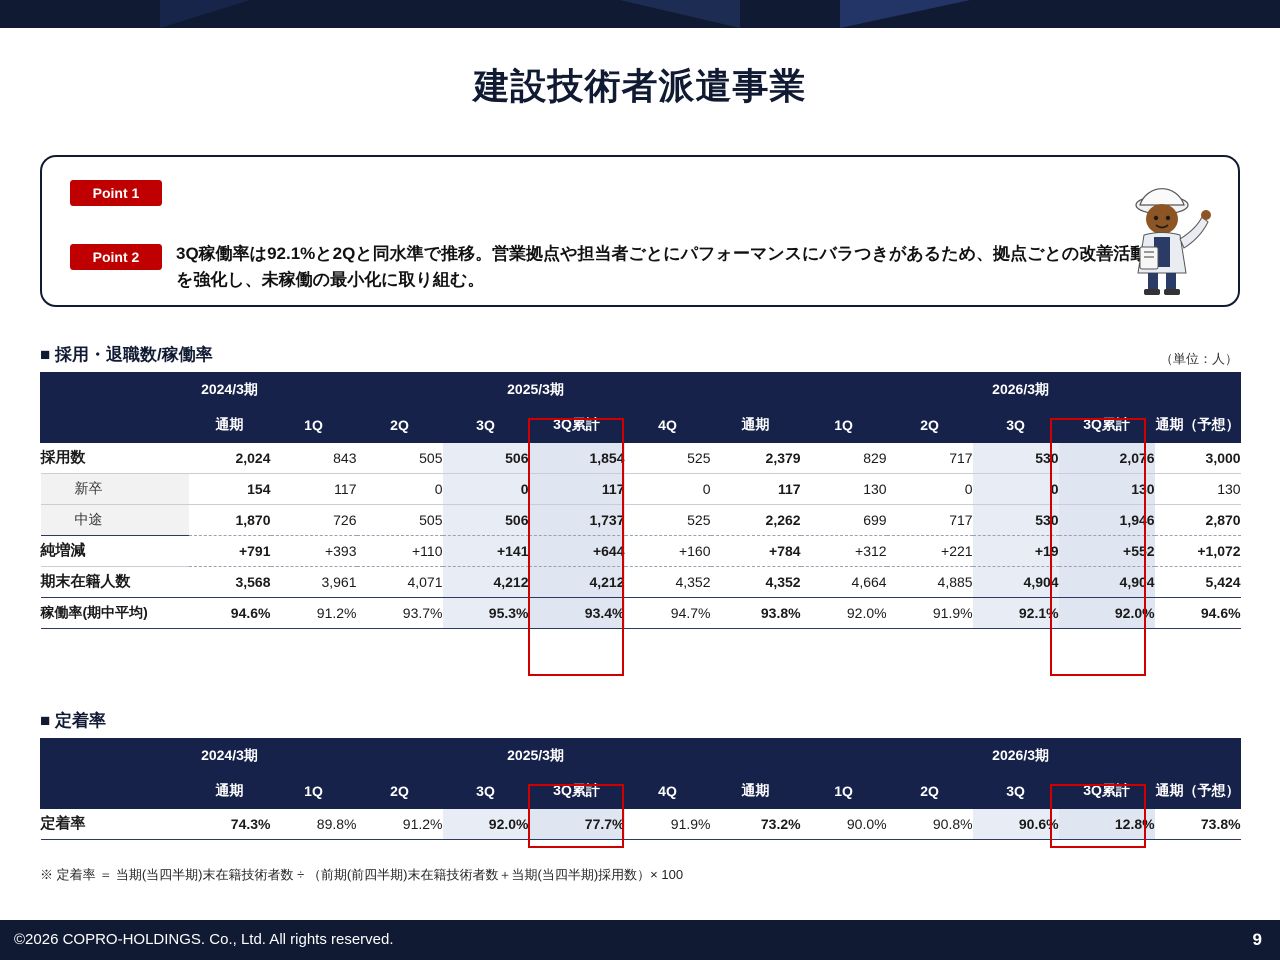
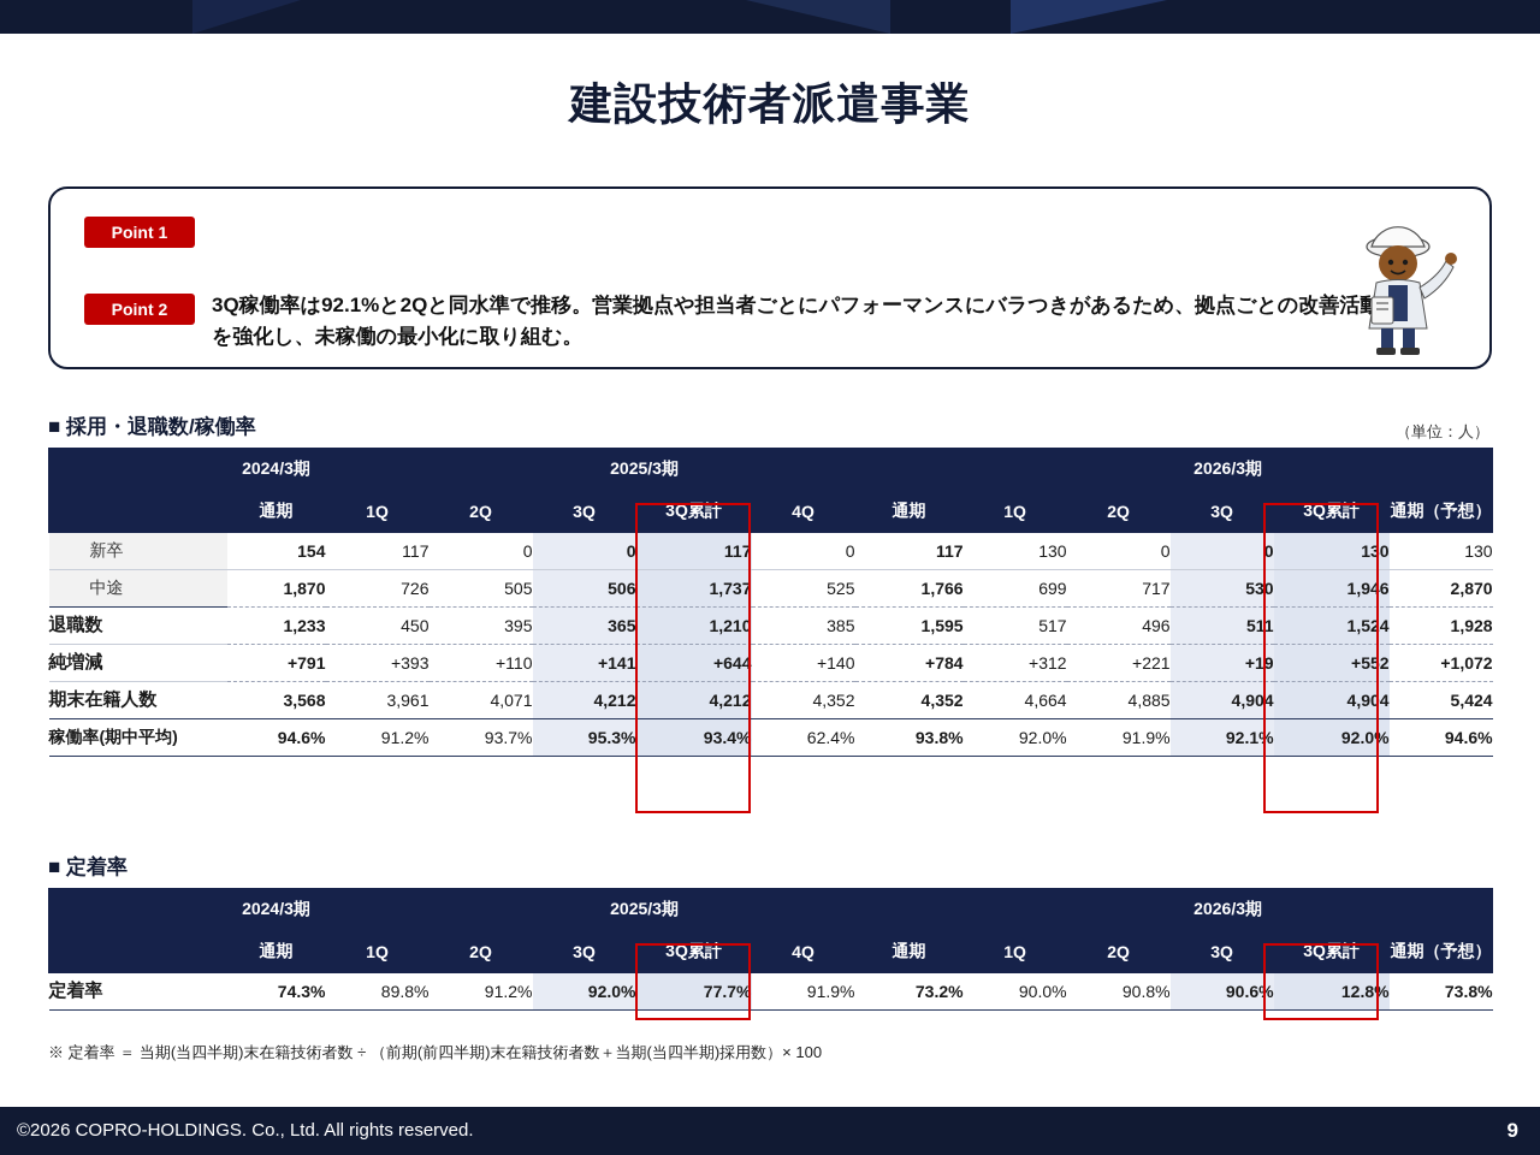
  建設技術者派遣事業
  Point 1
  Point 2
  3Q稼働率は92.1%と2Qと同水準で推移。営業拠点や担当者ごとにパフォーマンスにバラつきがあるため、拠点ごとの改善活動を強化し、未稼働の最小化に取り組む。
  ■ 採用・退職数/稼働率
  （単位：人）
  	2024/3期	2025/3期	2026/3期
  	通期	1Q	2Q	3Q	3Q累計	4Q	通期	1Q	2Q	3Q	3Q累計	通期（予想）
- 採用数	2,024	843	505	506	1,854	525	2,379	829	717	530	2,076	3,000
  新卒	154	117	0	0	117	0	117	130	0	0	130	130
- 中途	1,870	726	505	506	1,737	525	2,262	699	717	530	1,946	2,870
+ 中途	1,870	726	505	506	1,737	525	1,766	699	717	530	1,946	2,870
+ 退職数	1,233	450	395	365	1,210	385	1,595	517	496	511	1,524	1,928
- 純増減	+791	+393	+110	+141	+644	+160	+784	+312	+221	+19	+552	+1,072
+ 純増減	+791	+393	+110	+141	+644	+140	+784	+312	+221	+19	+552	+1,072
  期末在籍人数	3,568	3,961	4,071	4,212	4,212	4,352	4,352	4,664	4,885	4,904	4,904	5,424
- 稼働率(期中平均)	94.6%	91.2%	93.7%	95.3%	93.4%	94.7%	93.8%	92.0%	91.9%	92.1%	92.0%	94.6%
+ 稼働率(期中平均)	94.6%	91.2%	93.7%	95.3%	93.4%	62.4%	93.8%	92.0%	91.9%	92.1%	92.0%	94.6%
  ■ 定着率
  	2024/3期	2025/3期	2026/3期
  	通期	1Q	2Q	3Q	3Q累計	4Q	通期	1Q	2Q	3Q	3Q累計	通期（予想）
  定着率	74.3%	89.8%	91.2%	92.0%	77.7%	91.9%	73.2%	90.0%	90.8%	90.6%	12.8%	73.8%
  ※ 定着率 ＝ 当期(当四半期)末在籍技術者数 ÷ （前期(前四半期)末在籍技術者数＋当期(当四半期)採用数）× 100
  ©2026 COPRO-HOLDINGS. Co., Ltd. All rights reserved.
  9
